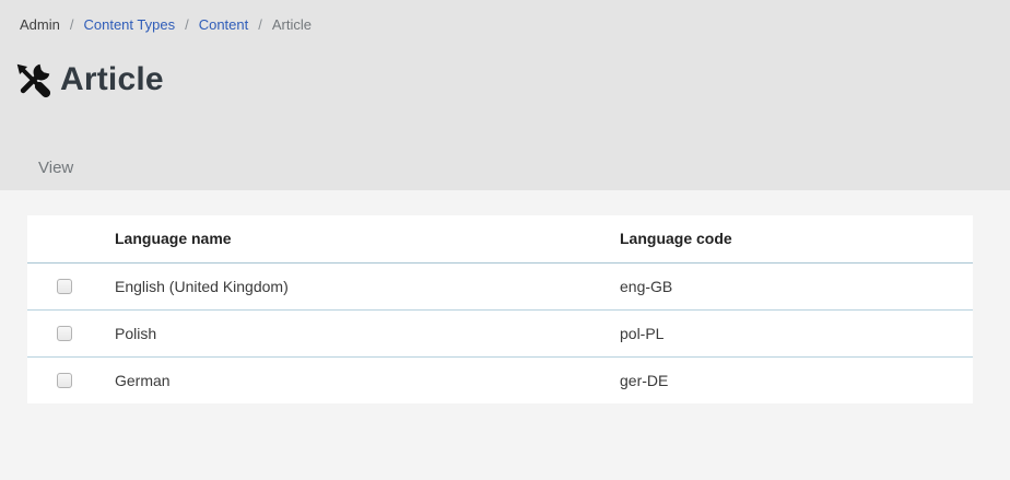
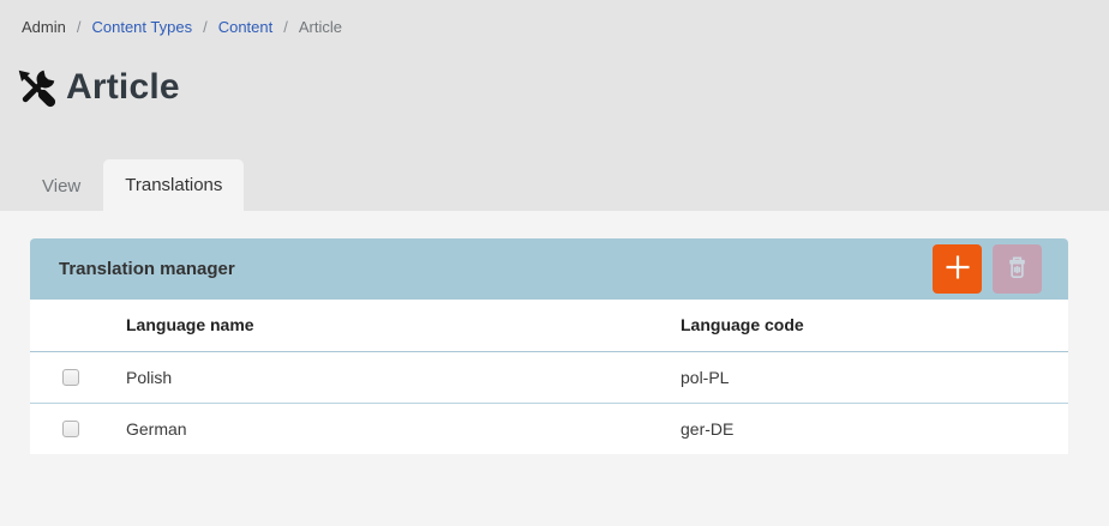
  Admin
  /
  Content Types
  /
  Content
  /
  Article
  Article
  View
+ Translations
+ Translation manager
  	Language name	Language code
- 	English (United Kingdom)	eng-GB
  	Polish	pol-PL
  	German	ger-DE
